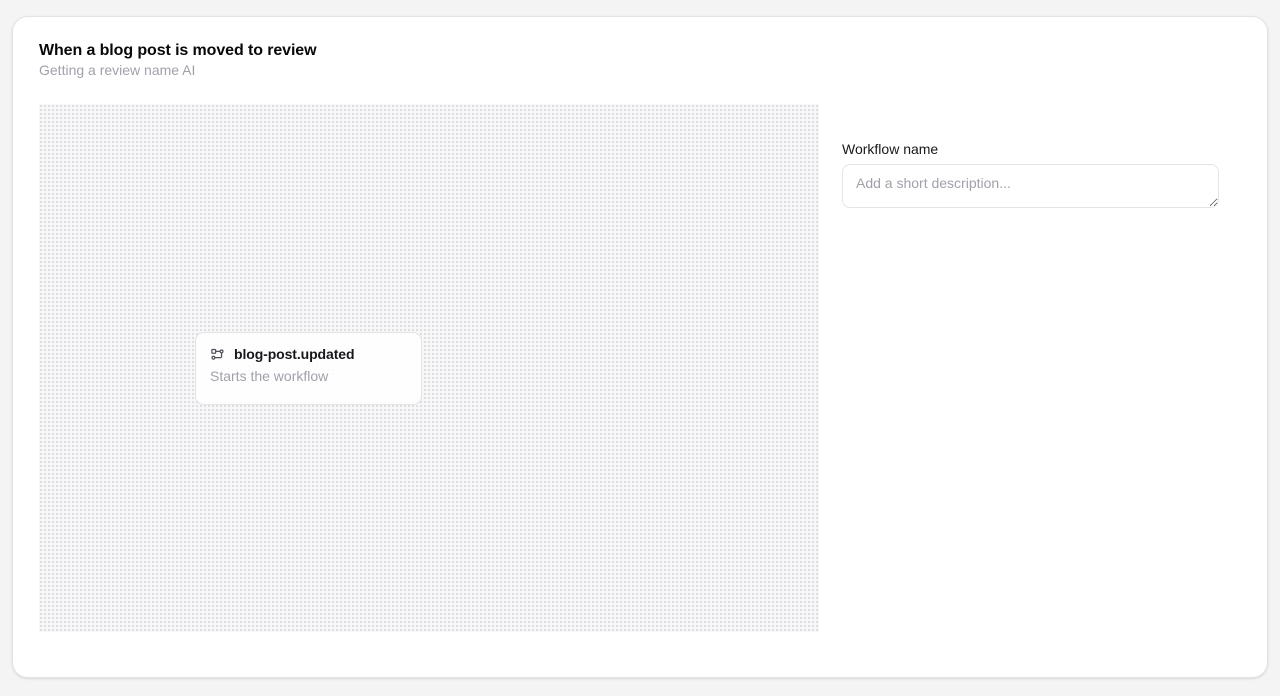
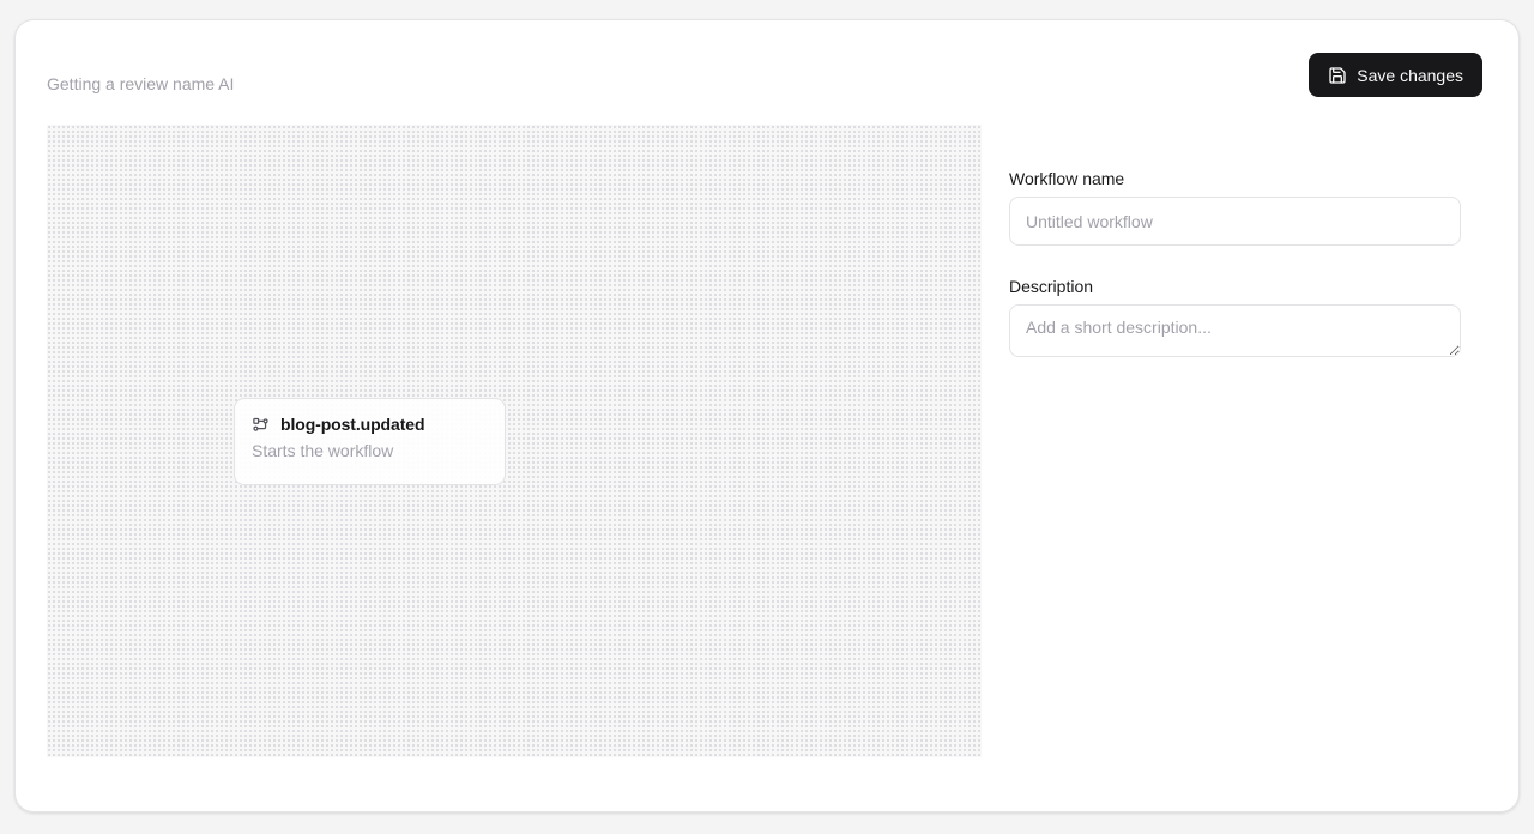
- When a blog post is moved to review
  Getting a review name AI
+ Save changes
  blog-post.updated
  Starts the workflow
  Workflow name
+ Untitled workflow
+ Description
  Add a short description...
